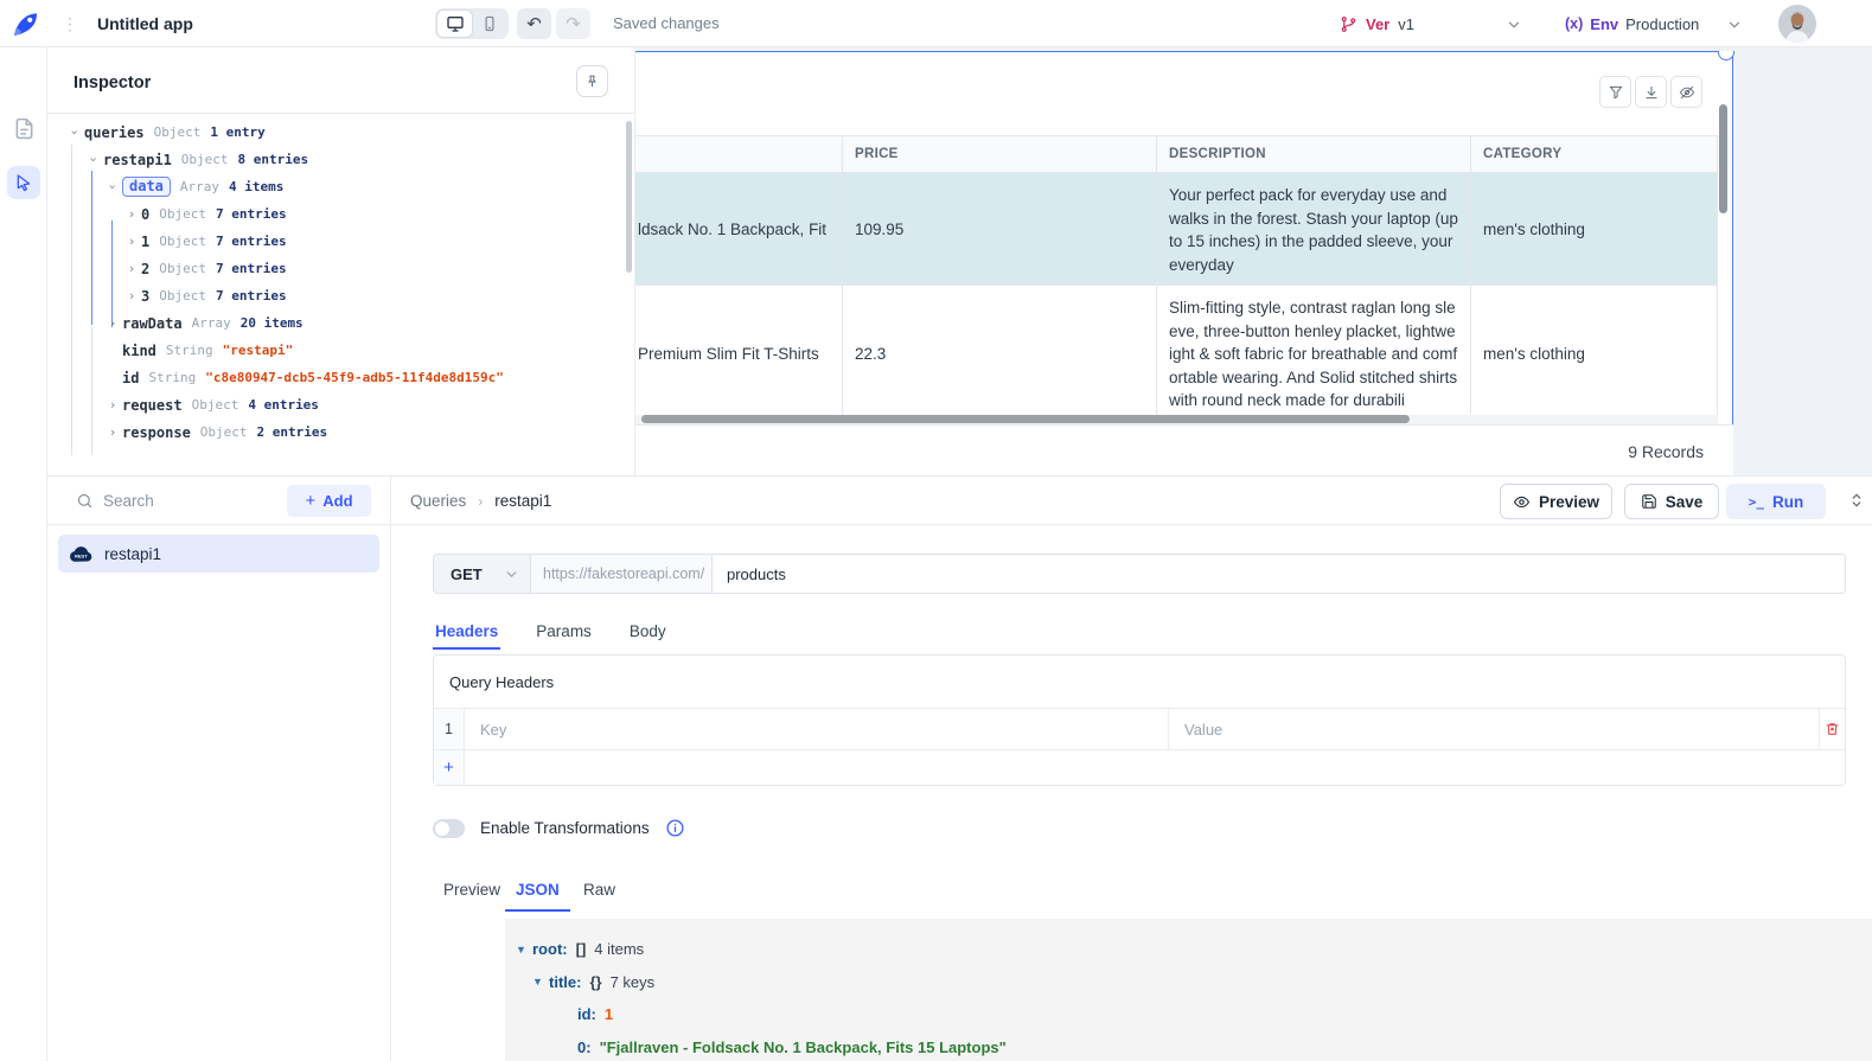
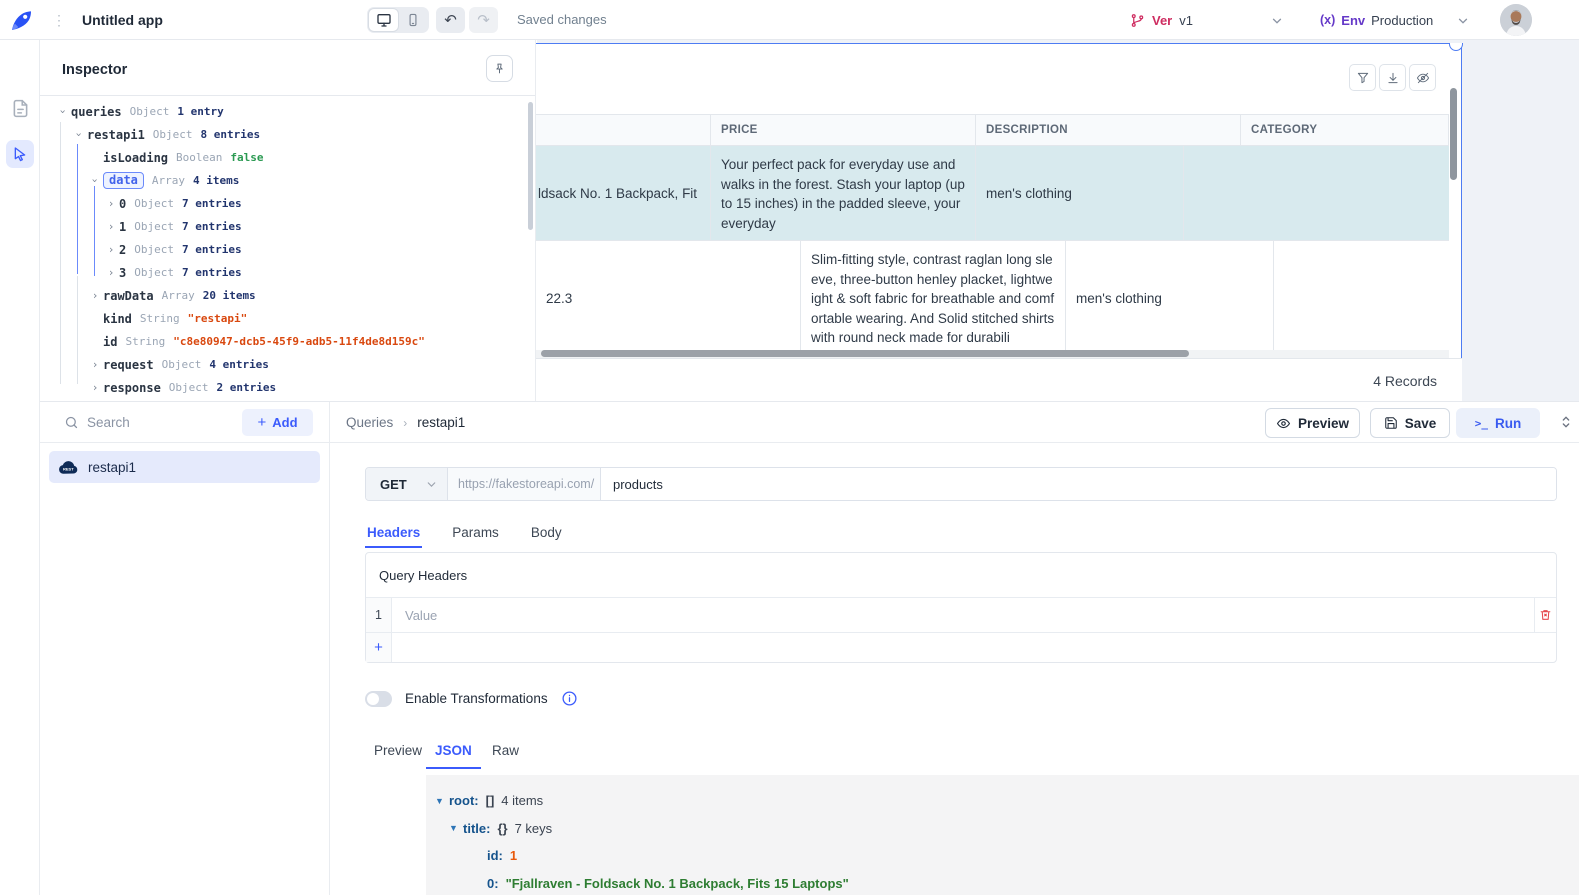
  ⋮
  Untitled app
  ↶
  ↷
  Saved changes
  Ver
  v1
  (x)
  Env
  Production
  Inspector
  queries
  Object
  1 entry
  restapi1
  Object
  8 entries
+ isLoading
+ Boolean
+ false
  data
  Array
  4 items
  ›
  0
  Object
  7 entries
  ›
  1
  Object
  7 entries
  ›
  2
  Object
  7 entries
  ›
  3
  Object
  7 entries
  ›
  rawData
  Array
  20 items
  kind
  String
  "restapi"
  id
  String
  "c8e80947-dcb5-45f9-adb5-11f4de8d159c"
  ›
  request
  Object
  4 entries
  ›
  response
  Object
  2 entries
  PRICE
  DESCRIPTION
  CATEGORY
  ldsack No. 1 Backpack, Fit
- 109.95
  Your perfect pack for everyday use and walks in the forest. Stash your laptop (up to 15 inches) in the padded sleeve, your everyday
  men's clothing
- Premium Slim Fit T-Shirts
  22.3
  Slim-fitting style, contrast raglan long sleeve, three-button henley placket, lightweight & soft fabric for breathable and comfortable wearing. And Solid stitched shirts with round neck made for durabili
  men's clothing
- 9 Records
+ 4 Records
  Search
  +
  Add
  restapi1
  Queries
  ›
  restapi1
  Preview
  Save
  >_
  Run
  GET
  https://fakestoreapi.com/
  products
  Headers
  Params
  Body
  Query Headers
  1
- Key
  Value
  +
  Enable Transformations
  Preview
  JSON
  Raw
  ▼
  root:
  []
  4 items
  ▼
  title:
  {}
  7 keys
  id:
  1
  0:
  "Fjallraven - Foldsack No. 1 Backpack, Fits 15 Laptops"
